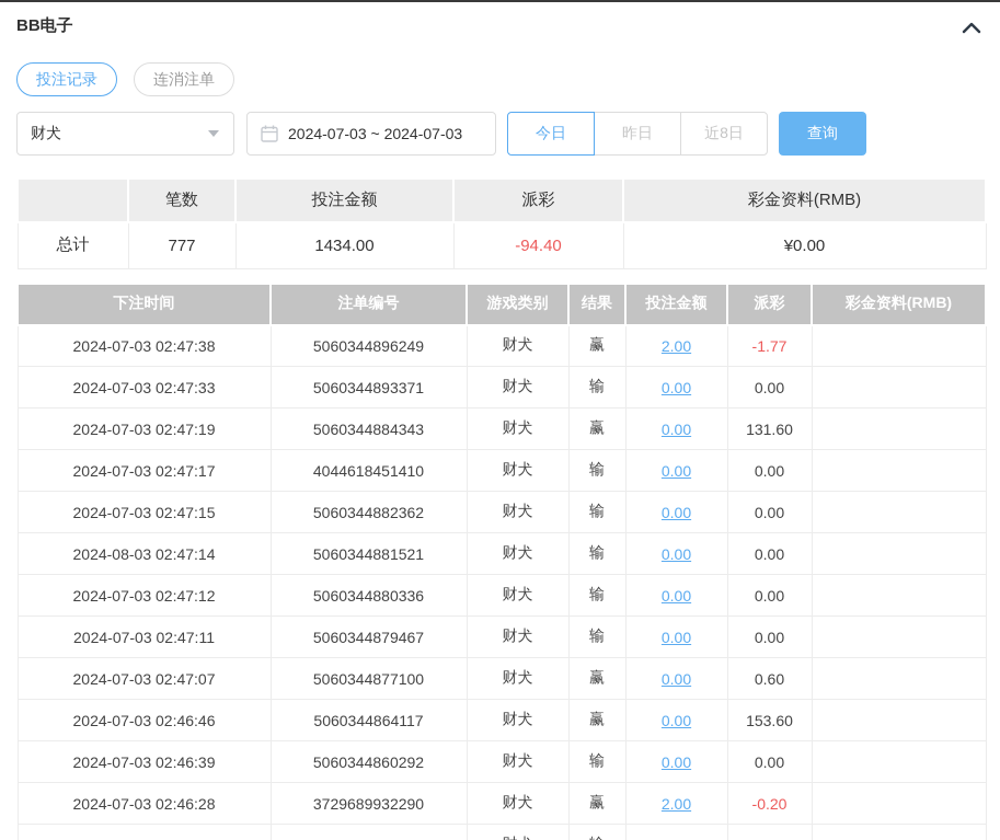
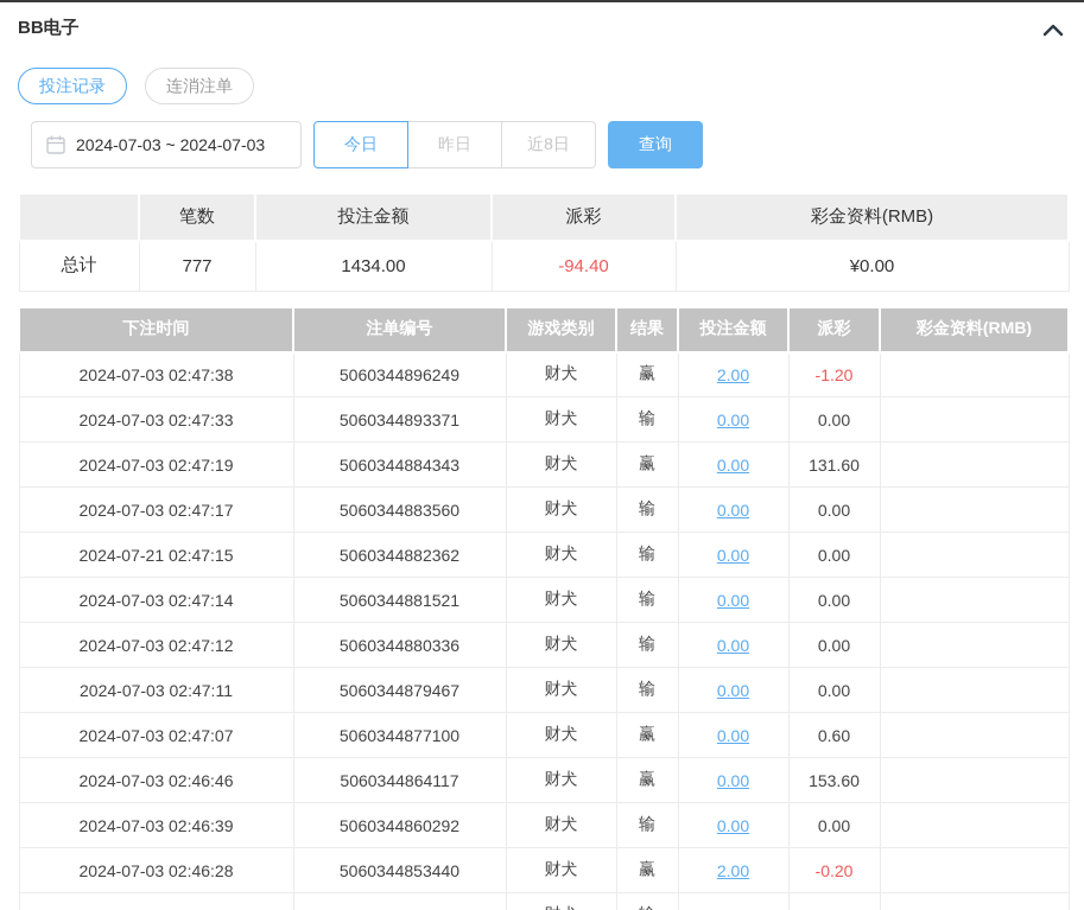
  BB电子
  投注记录
  连消注单
- 财犬
  2024-07-03 ~ 2024-07-03
  今日
  昨日
  近8日
  查询
  	笔数	投注金额	派彩	彩金资料(RMB)
  总计	777	1434.00	-94.40	¥0.00
  下注时间	注单编号	游戏类别	结果	投注金额	派彩	彩金资料(RMB)
- 2024-07-03 02:47:38	5060344896249	财犬	赢	2.00	-1.77
+ 2024-07-03 02:47:38	5060344896249	财犬	赢	2.00	-1.20
  2024-07-03 02:47:33	5060344893371	财犬	输	0.00	0.00
  2024-07-03 02:47:19	5060344884343	财犬	赢	0.00	131.60
- 2024-07-03 02:47:17	4044618451410	财犬	输	0.00	0.00
+ 2024-07-03 02:47:17	5060344883560	财犬	输	0.00	0.00
- 2024-07-03 02:47:15	5060344882362	财犬	输	0.00	0.00
+ 2024-07-21 02:47:15	5060344882362	财犬	输	0.00	0.00
- 2024-08-03 02:47:14	5060344881521	财犬	输	0.00	0.00
+ 2024-07-03 02:47:14	5060344881521	财犬	输	0.00	0.00
  2024-07-03 02:47:12	5060344880336	财犬	输	0.00	0.00
  2024-07-03 02:47:11	5060344879467	财犬	输	0.00	0.00
  2024-07-03 02:47:07	5060344877100	财犬	赢	0.00	0.60
  2024-07-03 02:46:46	5060344864117	财犬	赢	0.00	153.60
  2024-07-03 02:46:39	5060344860292	财犬	输	0.00	0.00
- 2024-07-03 02:46:28	3729689932290	财犬	赢	2.00	-0.20
+ 2024-07-03 02:46:28	5060344853440	财犬	赢	2.00	-0.20
